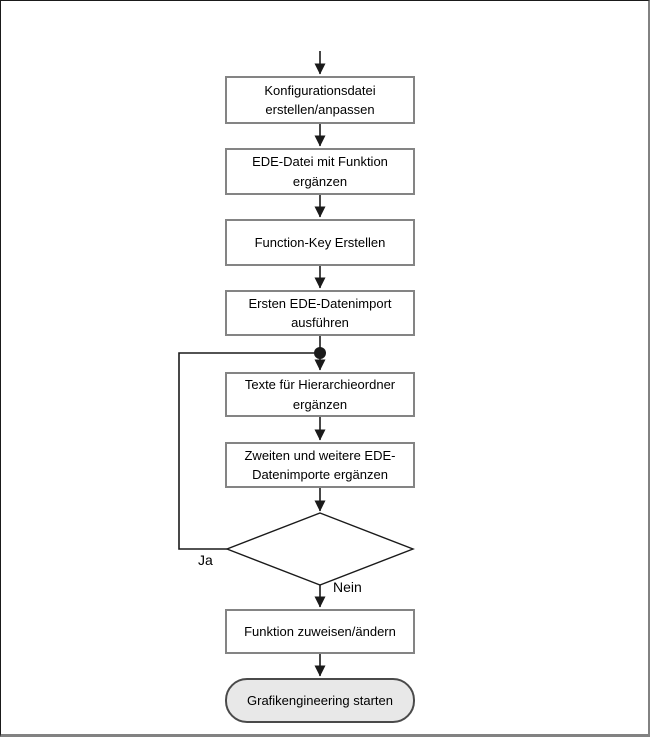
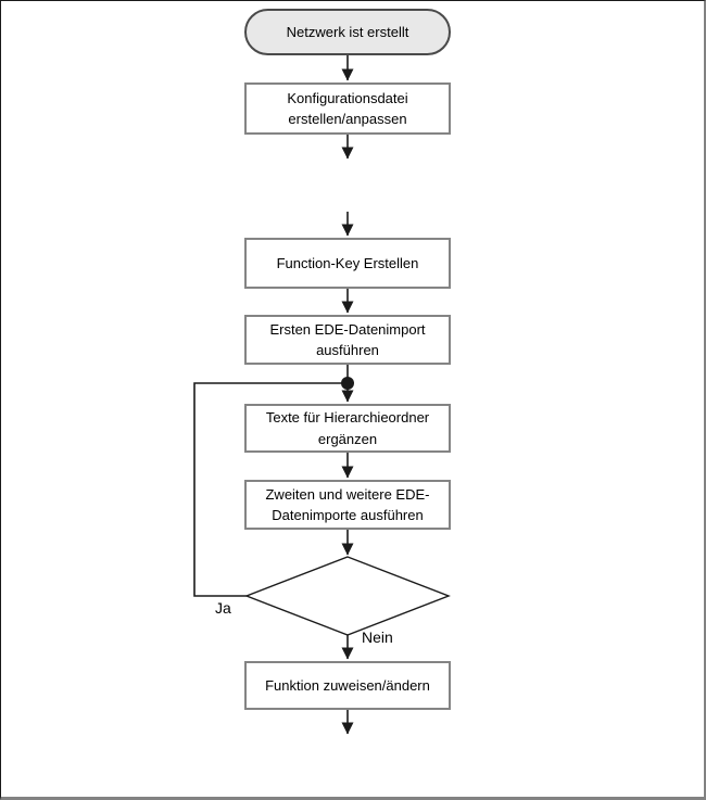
+ Netzwerk ist erstellt
  Konfigurationsdatei erstellen/anpassen
- EDE-Datei mit Funktion ergänzen
  Function-Key Erstellen
  Ersten EDE-Datenimport ausführen
  Texte für Hierarchieordner ergänzen
- Zweiten und weitere EDE-Datenimporte ergänzen
+ Zweiten und weitere EDE-Datenimporte ausführen
  Ja
  Nein
  Funktion zuweisen/ändern
- Grafikengineering starten
